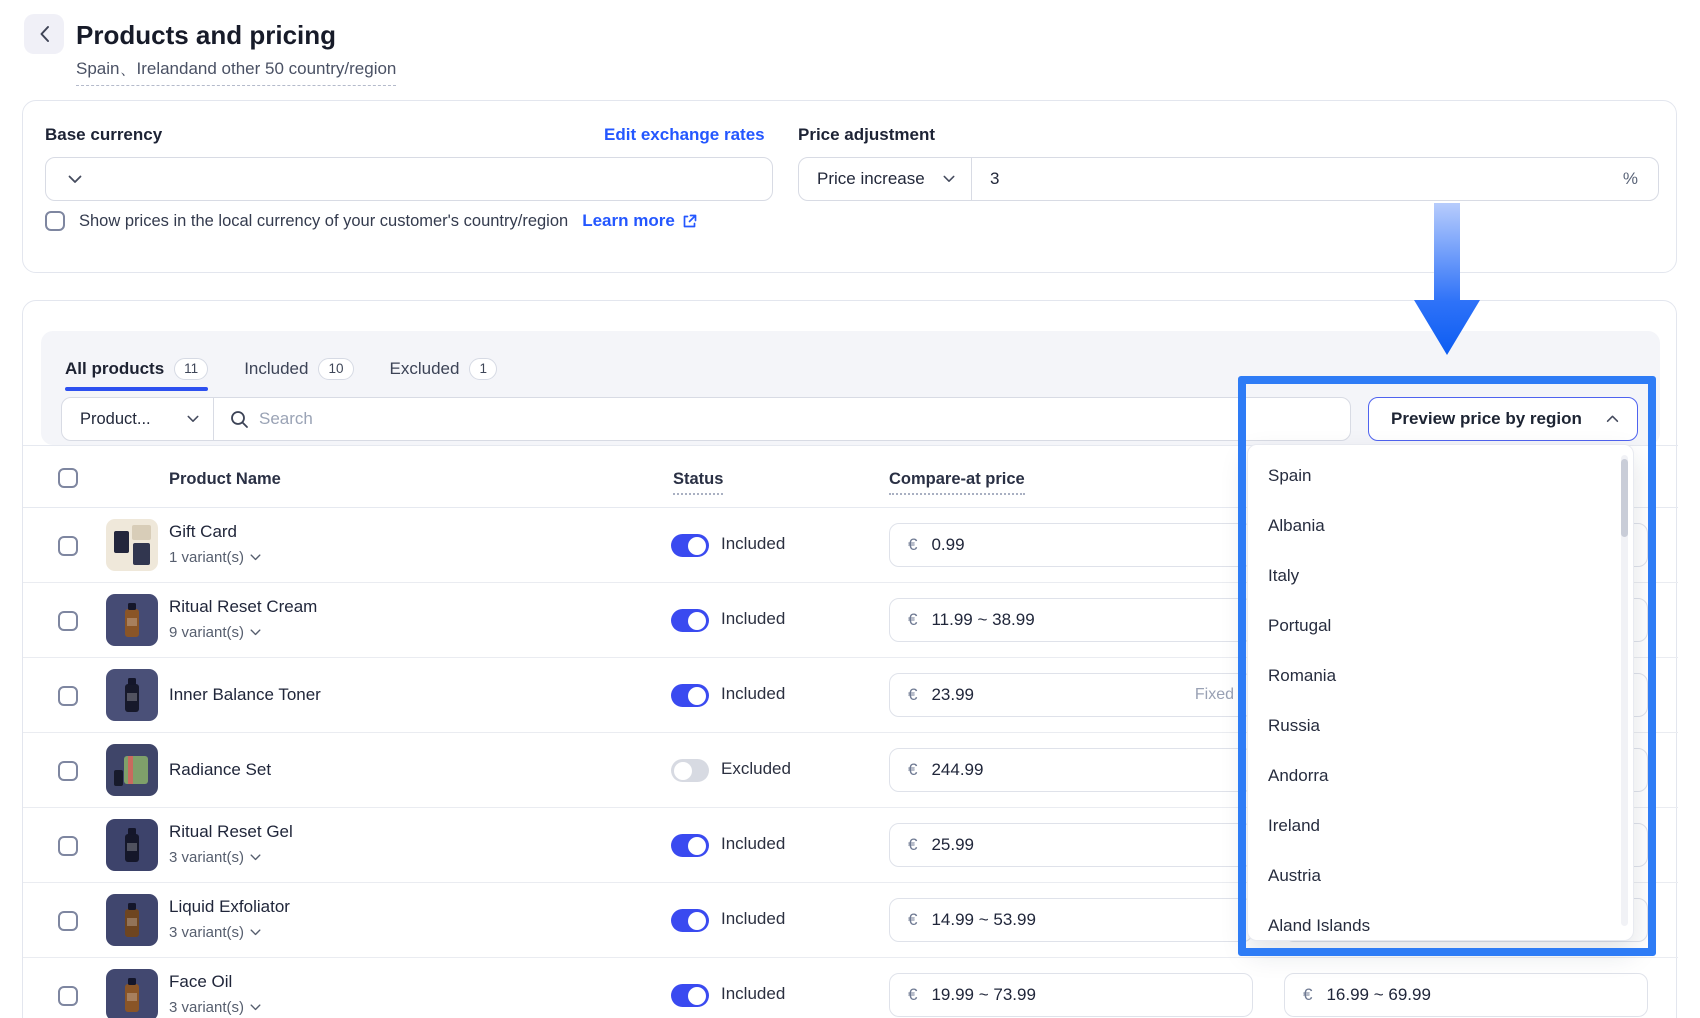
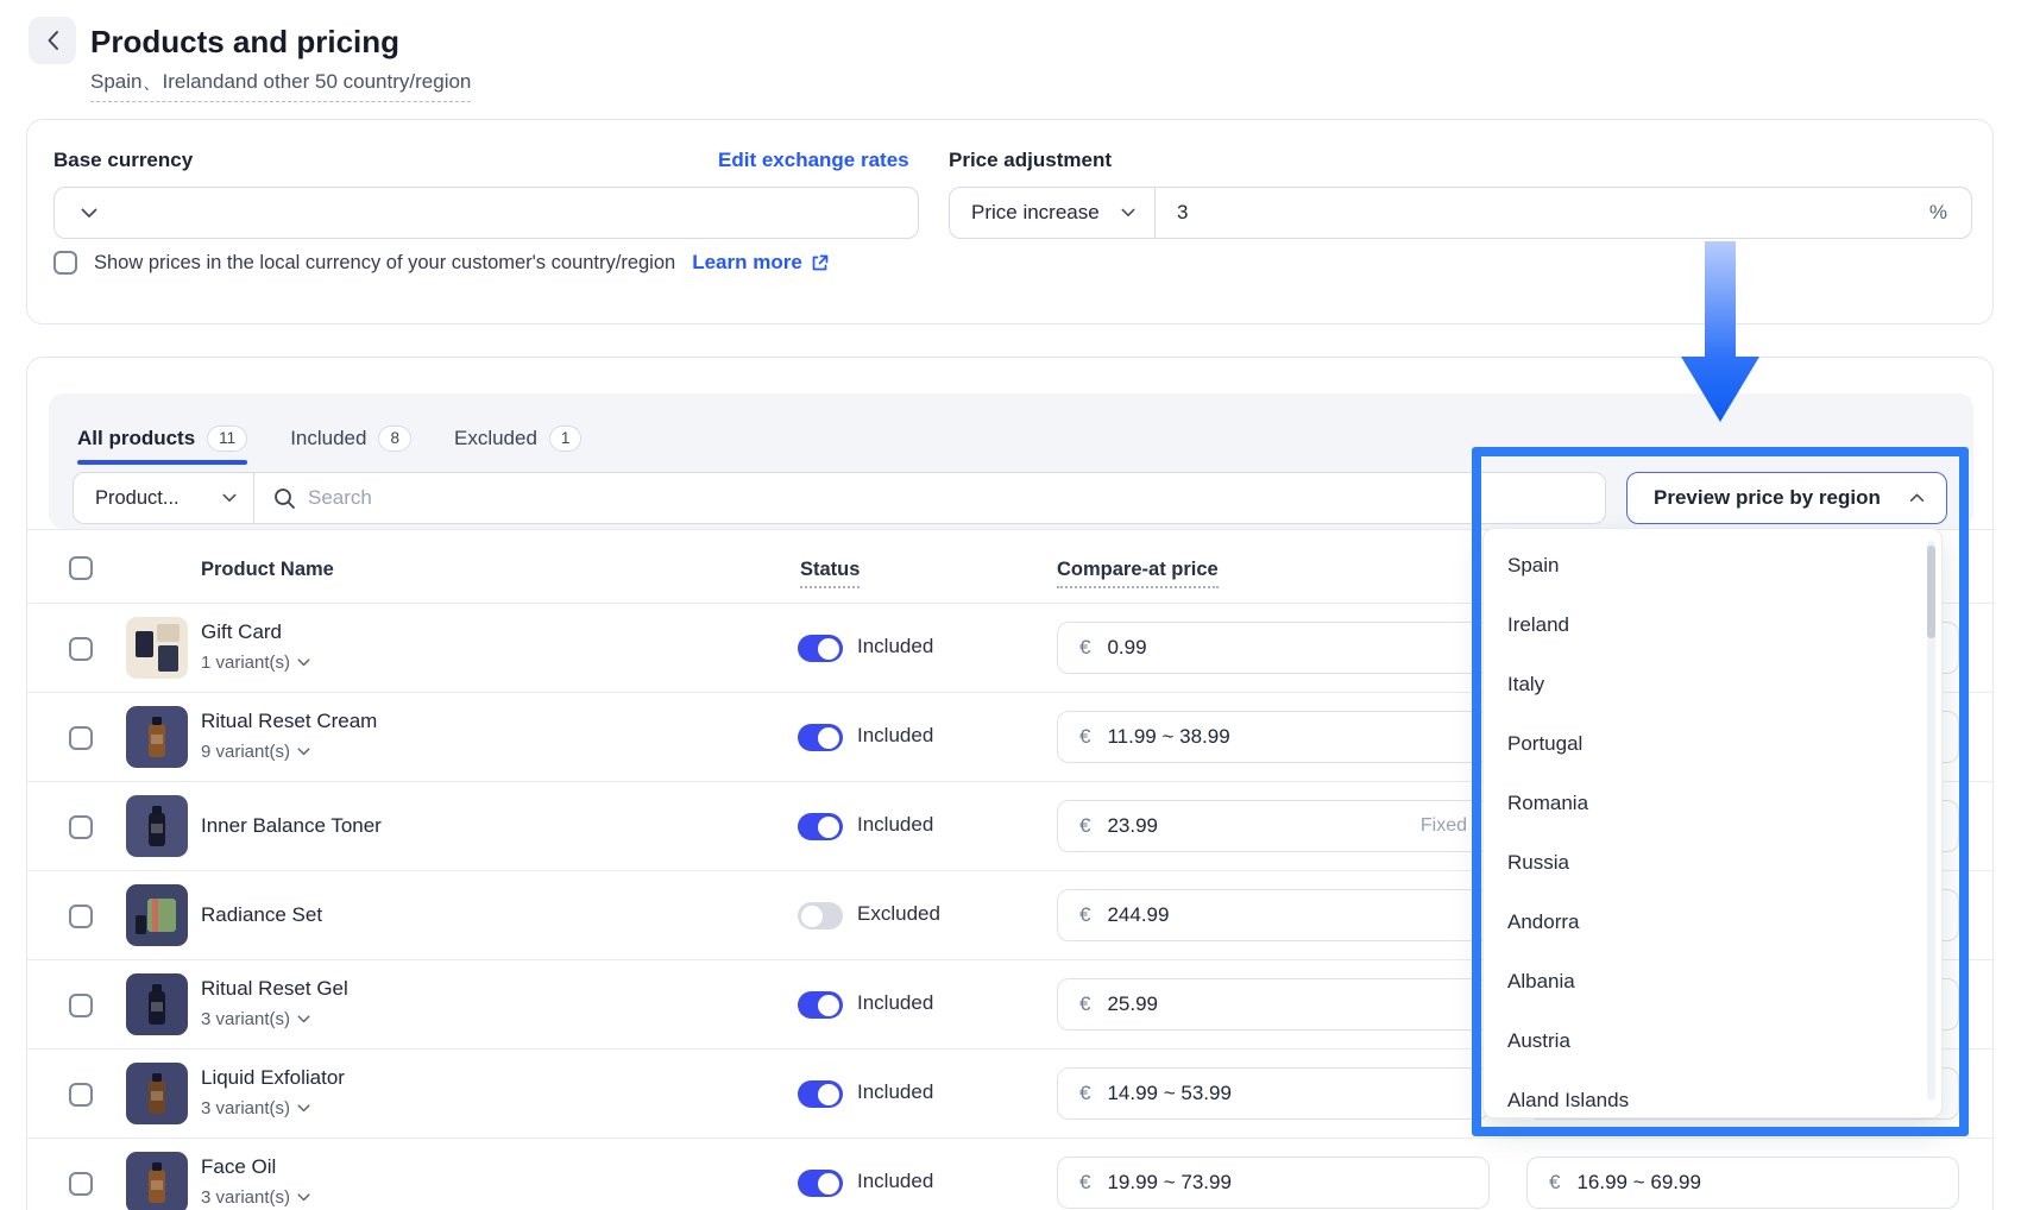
  Products and pricing
  Spain、Irelandand other 50 country/region
  Base currency
  Edit exchange rates
  Price adjustment
  Price increase
  3
  %
  Show prices in the local currency of your customer's country/region
  Learn more
  All products
  11
  Included
- 10
+ 8
  Excluded
  1
  Product...
  Search
  Preview price by region
  Product Name
  Status
  Compare-at price
  Gift Card
  1 variant(s)
  Included
  €
  0.99
  Ritual Reset Cream
  9 variant(s)
  Included
  €
  11.99 ~ 38.99
  Inner Balance Toner
  Included
  €
  23.99
  Fixed
  Radiance Set
  Excluded
  €
  244.99
  Ritual Reset Gel
  3 variant(s)
  Included
  €
  25.99
  Liquid Exfoliator
  3 variant(s)
  Included
  €
  14.99 ~ 53.99
  Face Oil
  3 variant(s)
  Included
  €
  19.99 ~ 73.99
  €
  16.99 ~ 69.99
  Spain
- Albania
+ Ireland
  Italy
  Portugal
  Romania
  Russia
  Andorra
- Ireland
+ Albania
  Austria
  Aland Islands
